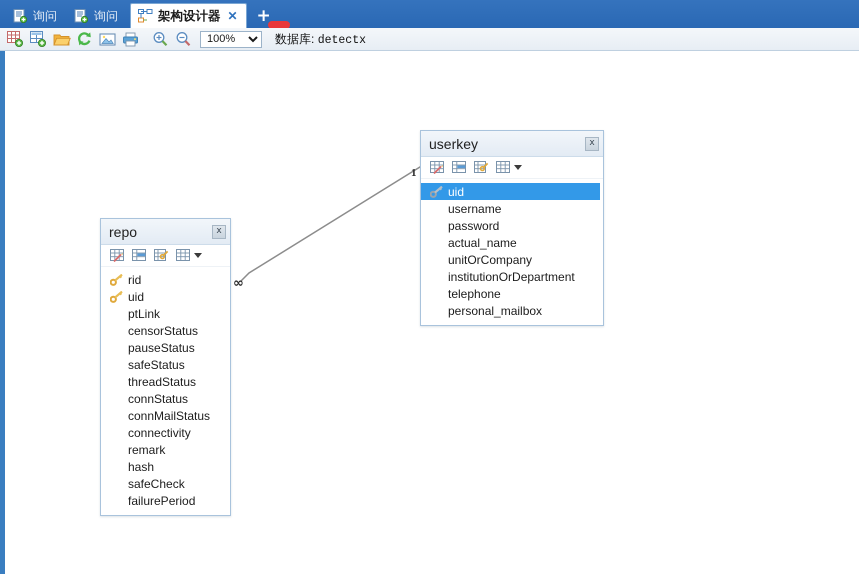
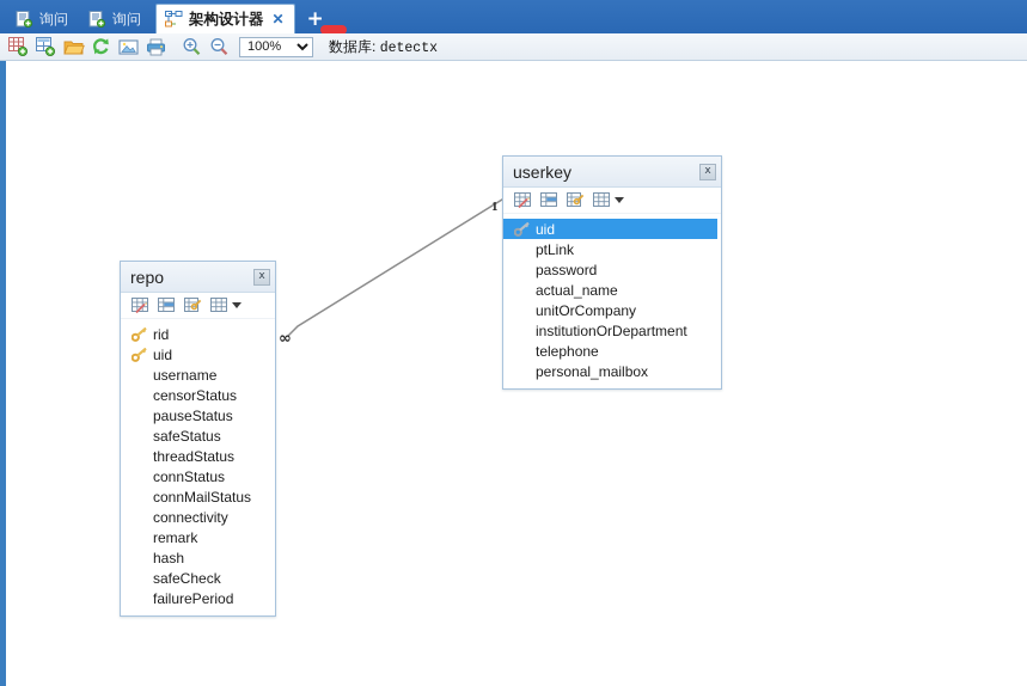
  询问
  询问
  架构设计器
  ✕
  +
  100%
  数据库: detectx
  1
  ∞
  repo
  x
  rid
  uid
- ptLink
+ username
  censorStatus
  pauseStatus
  safeStatus
  threadStatus
  connStatus
  connMailStatus
  connectivity
  remark
  hash
  safeCheck
  failurePeriod
  userkey
  x
  uid
- username
+ ptLink
  password
  actual_name
  unitOrCompany
  institutionOrDepartment
  telephone
  personal_mailbox
